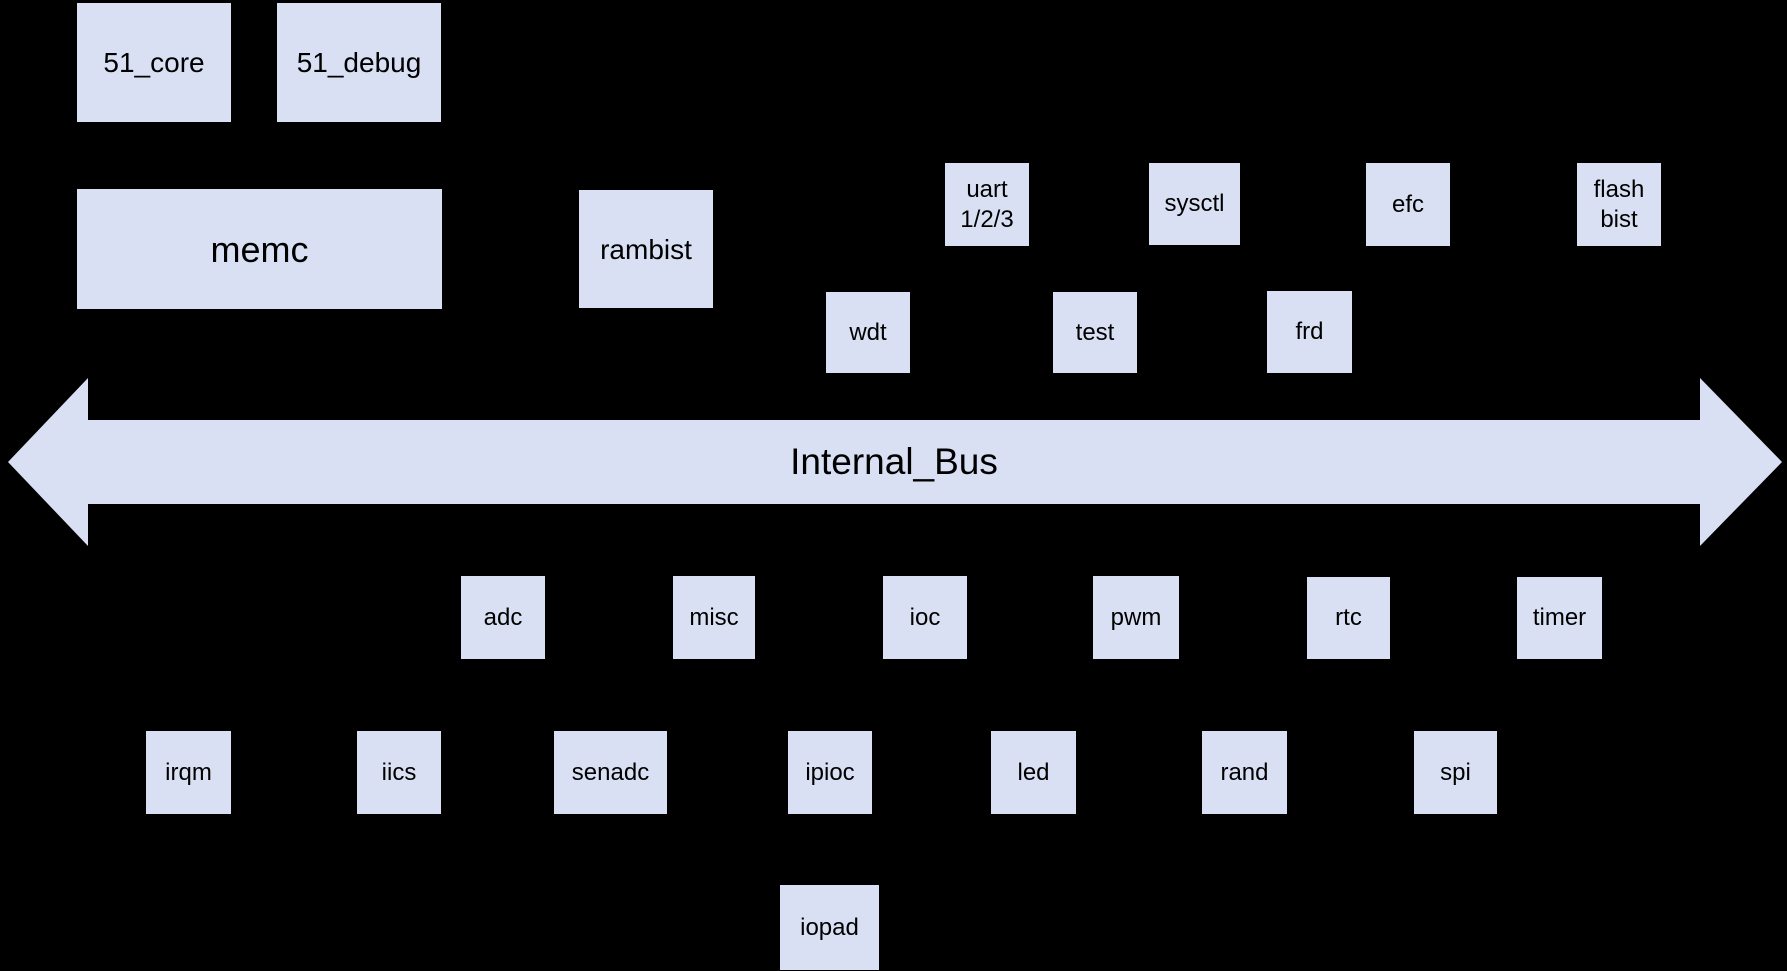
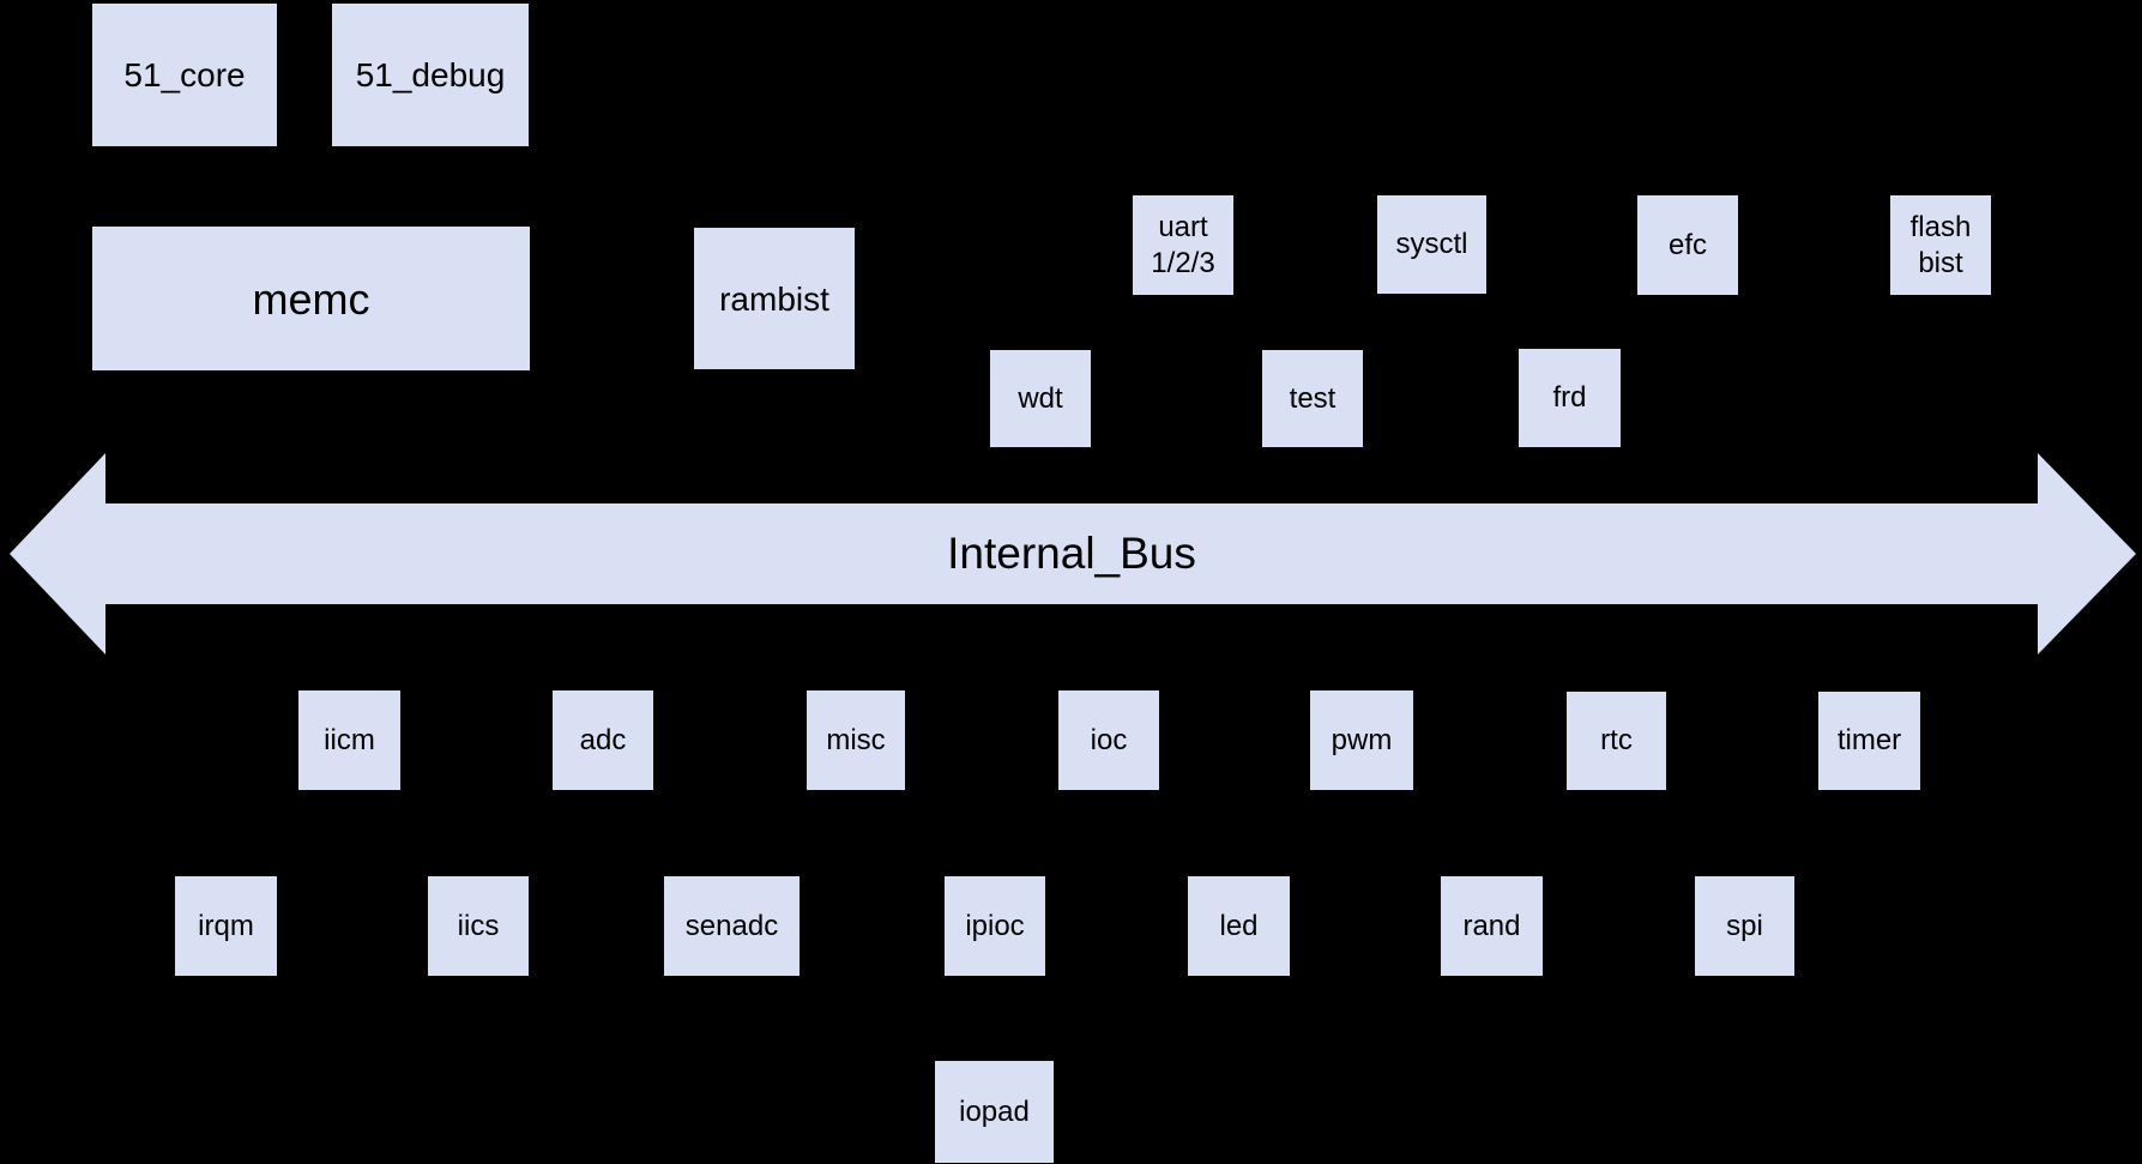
  Internal_Bus
  51_core
  51_debug
  memc
  rambist
  uart
  1/2/3
  sysctl
  efc
  flash
  bist
  wdt
  test
  frd
+ iicm
  adc
  misc
  ioc
  pwm
  rtc
  timer
  irqm
  iics
  senadc
  ipioc
  led
  rand
  spi
  iopad
